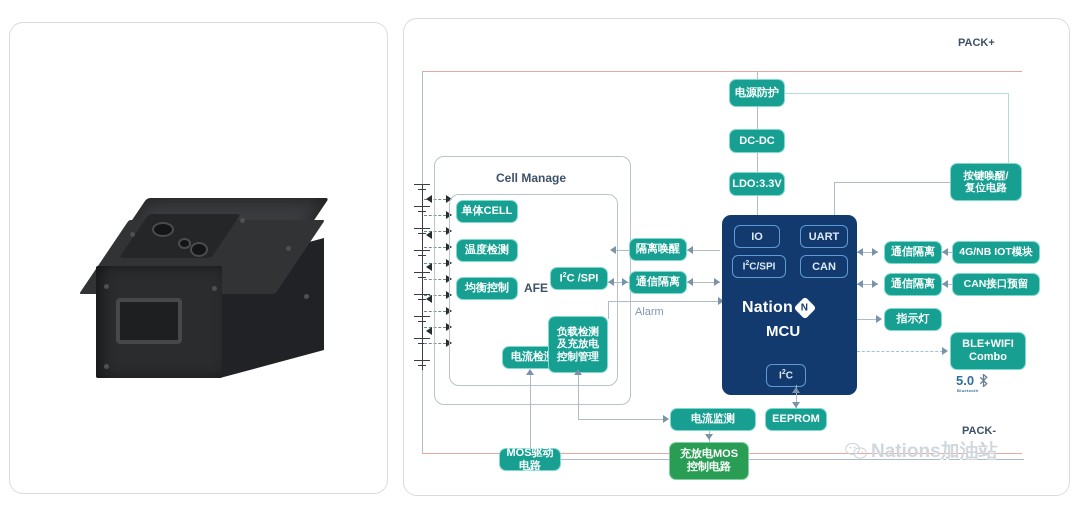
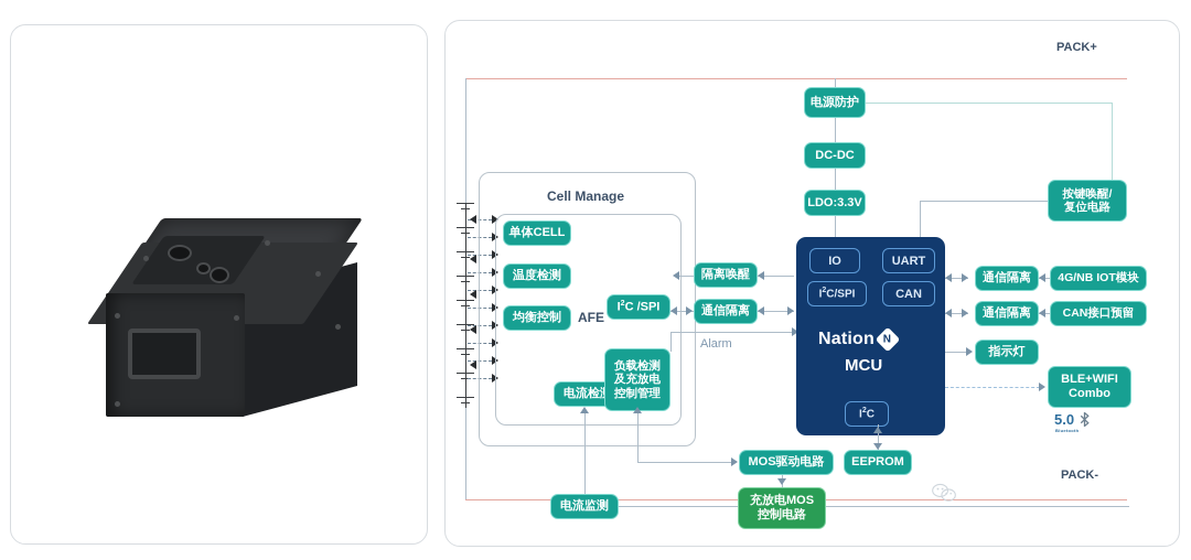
  PACK+
  PACK-
  Cell Manage
  AFE
  单体CELL
  温度检测
  均衡控制
  电流检
  I C /SPI
  负载检测
  及充放电
  控制管理
  电源防护
  DC-DC
  LDO:3.3V
  隔离唤醒
  通信隔离
  Alarm
  IO
  I C/SPI
  UART
  CAN
  Nation
  MCU
  按键唤醒/
  复位电路
  通信隔离
  4G/NB IOT模块
  通信隔离
  CAN接口预留
  指示灯
  BLE+WIFI
  Combo
  5.0
- 电流监测
+ MOS驱动电路
  EEPROM
- MOS驱动电路
+ 电流监测
  充放电MOS
  控制电路
- Nations加油站
